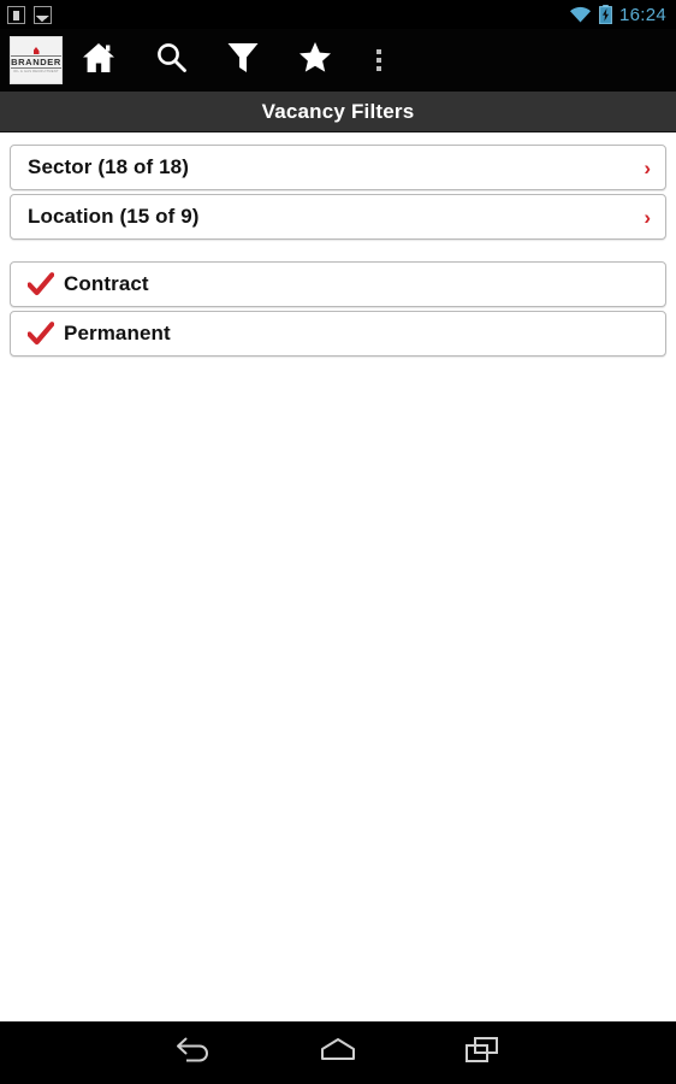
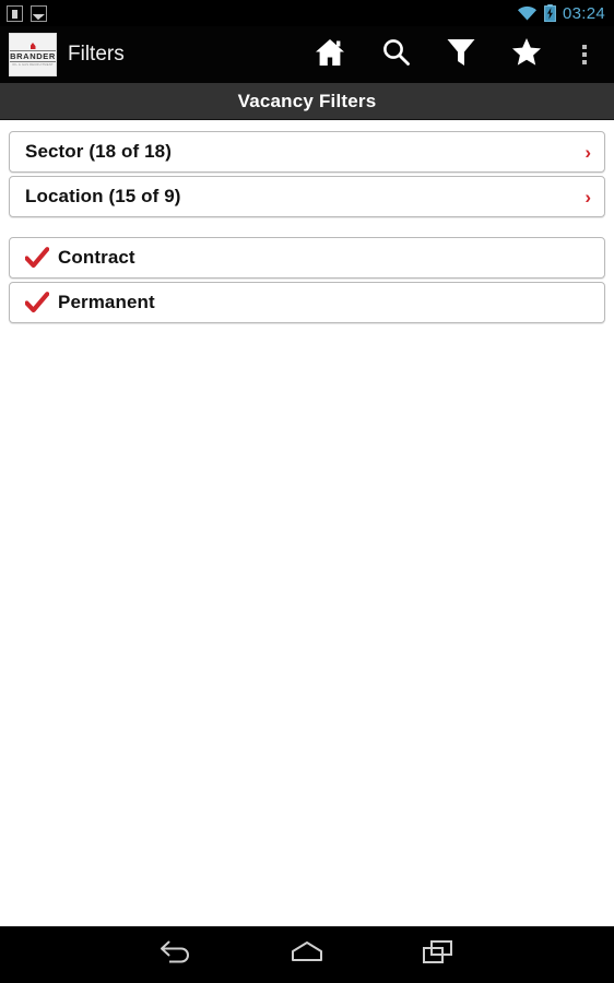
- 16:24
+ 03:24
  BRANDER
+ Filters
  Vacancy Filters
  Sector (18 of 18)
  ›
  Location (15 of 9)
  ›
  Contract
  Permanent
